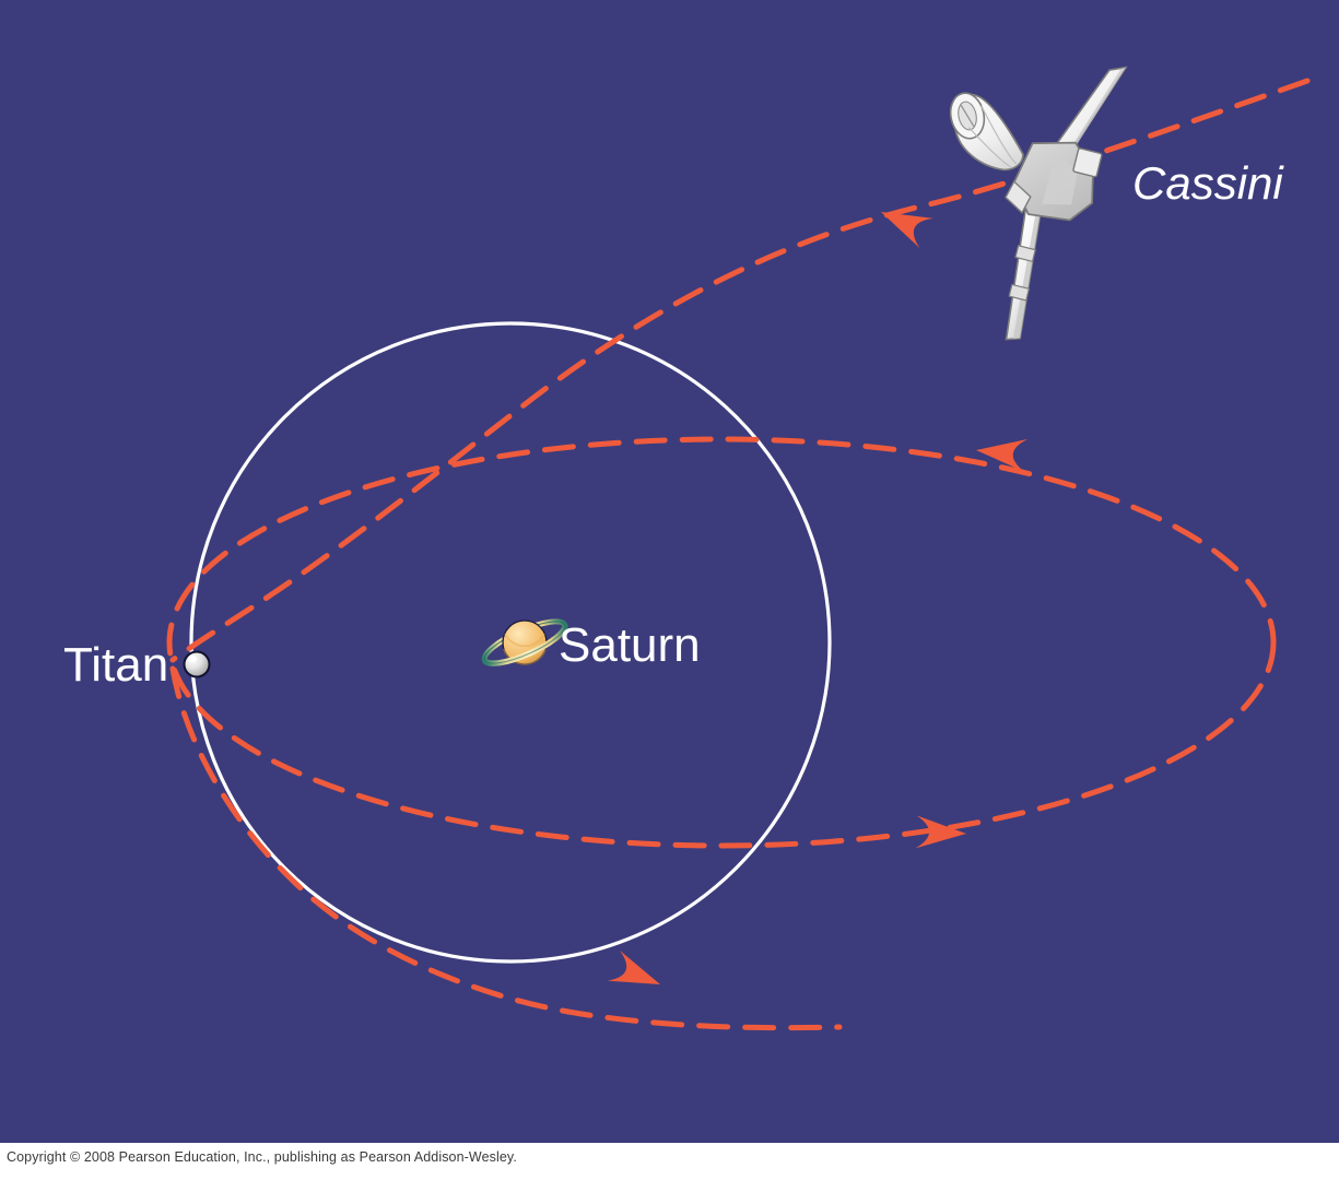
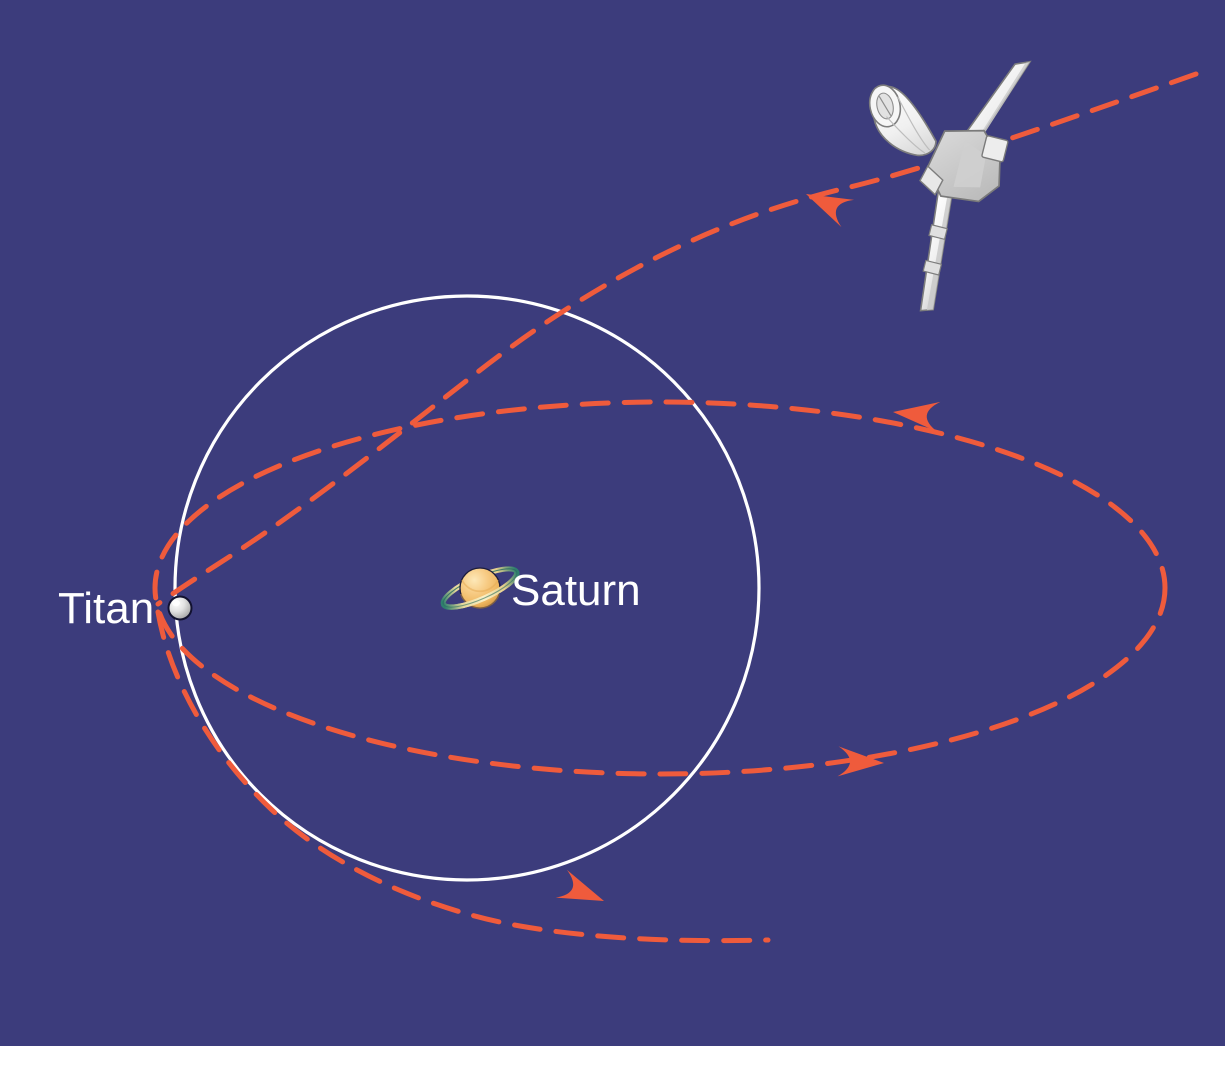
  Saturn
  Titan
- Cassini
- Copyright © 2008 Pearson Education, Inc., publishing as Pearson Addison-Wesley.
